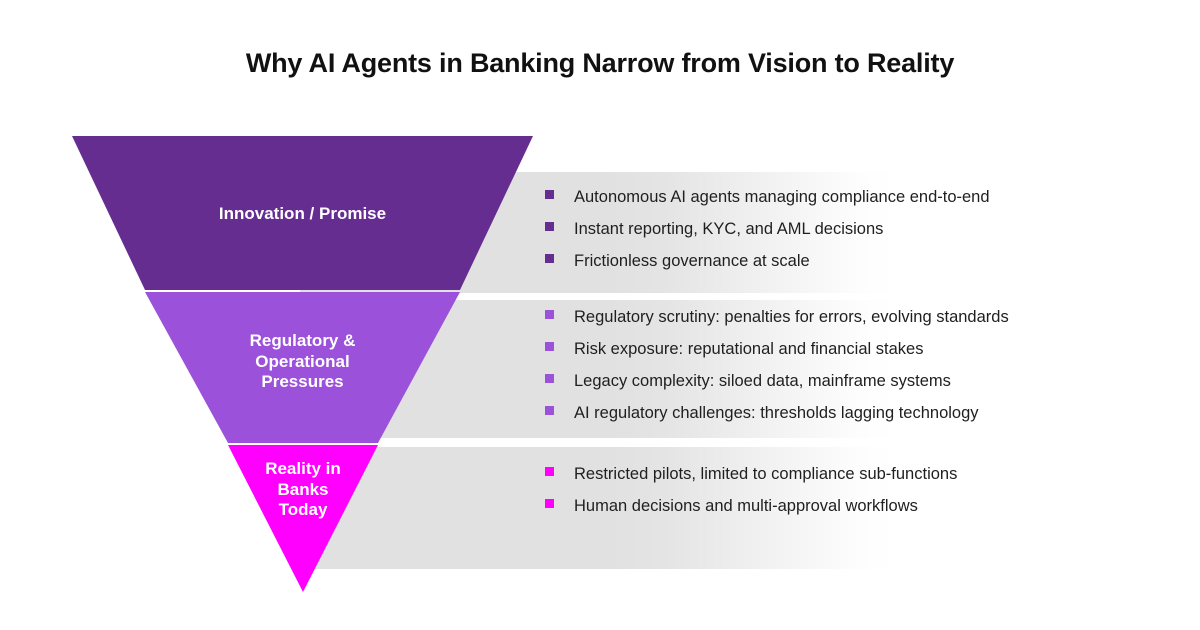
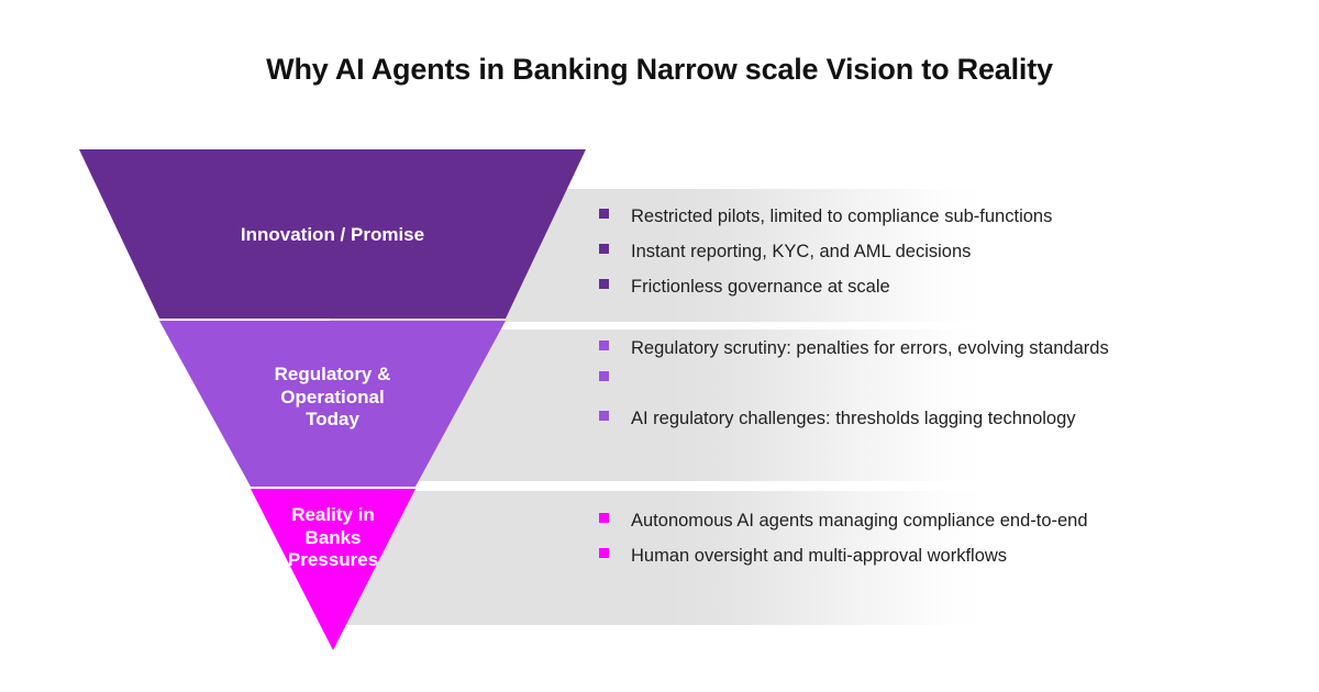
- Why AI Agents in Banking Narrow from Vision to Reality
+ Why AI Agents in Banking Narrow scale Vision to Reality
  Innovation / Promise
  Regulatory &
  Operational
- Pressures
+ Today
  Reality in
  Banks
- Today
+ Pressures
- Autonomous AI agents managing compliance end-to-end
+ Restricted pilots, limited to compliance sub-functions
  Instant reporting, KYC, and AML decisions
  Frictionless governance at scale
  Regulatory scrutiny: penalties for errors, evolving standards
- Risk exposure: reputational and financial stakes
- Legacy complexity: siloed data, mainframe systems
  AI regulatory challenges: thresholds lagging technology
- Restricted pilots, limited to compliance sub-functions
+ Autonomous AI agents managing compliance end-to-end
- Human decisions and multi-approval workflows
+ Human oversight and multi-approval workflows
